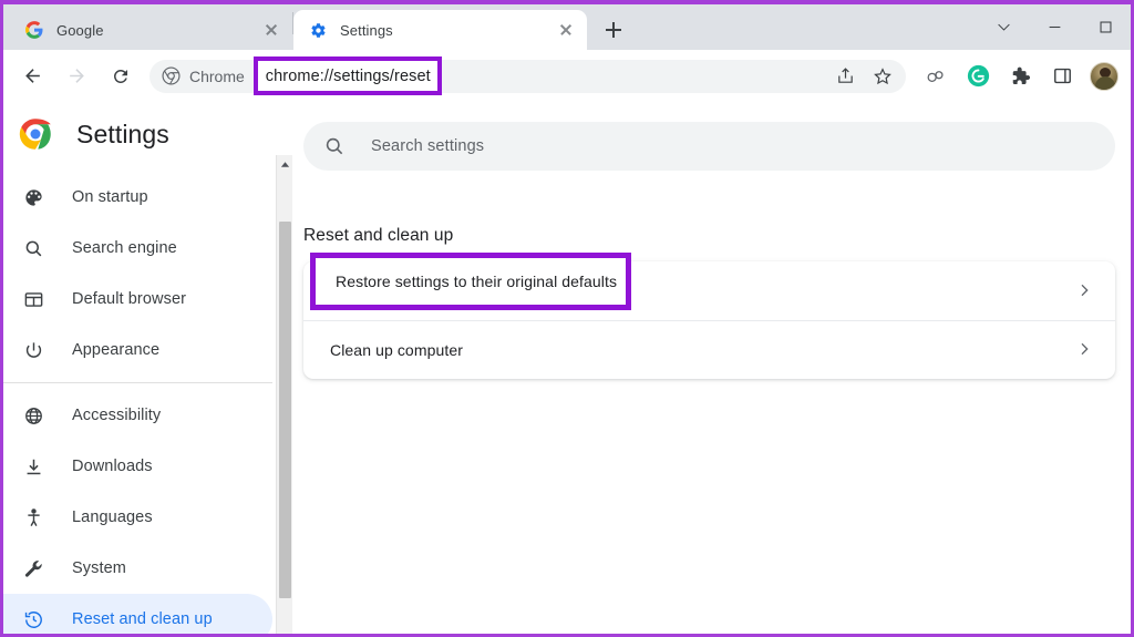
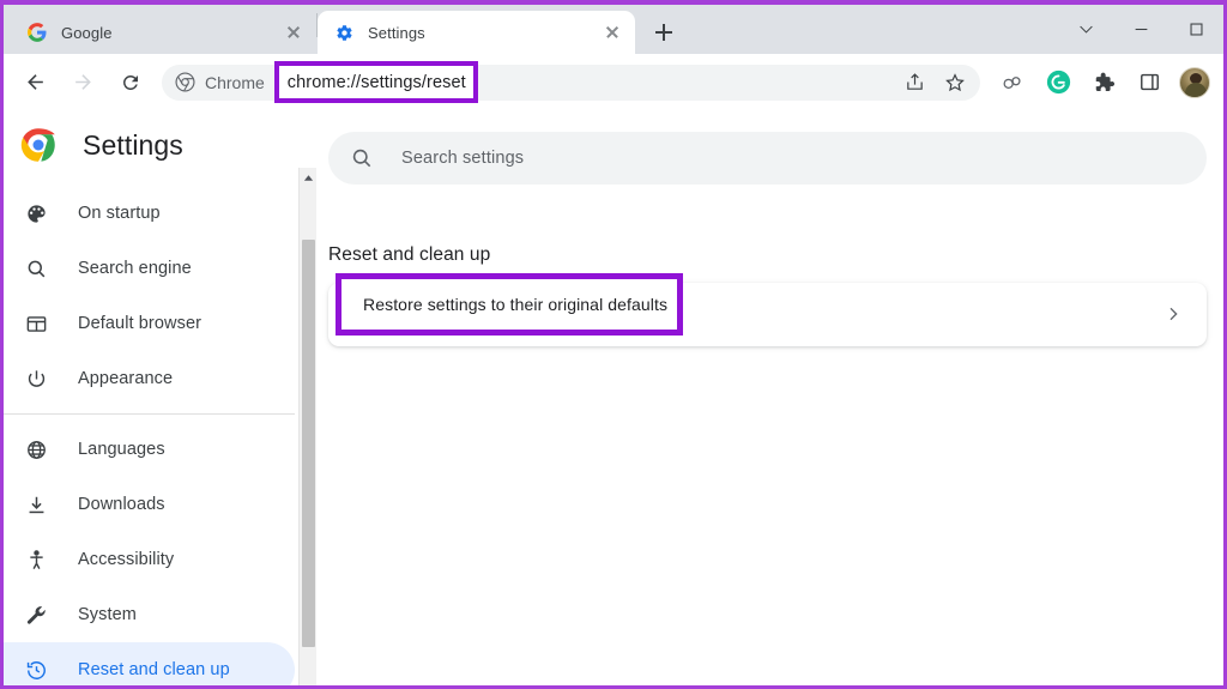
  Google
  Settings
  Chrome
  chrome://settings/reset
  Settings
  On startup
  Search engine
  Default browser
  Appearance
- Accessibility
+ Languages
  Downloads
- Languages
+ Accessibility
  System
  Reset and clean up
  Search settings
  Reset and clean up
  Restore settings to their original defaults
- Clean up computer
